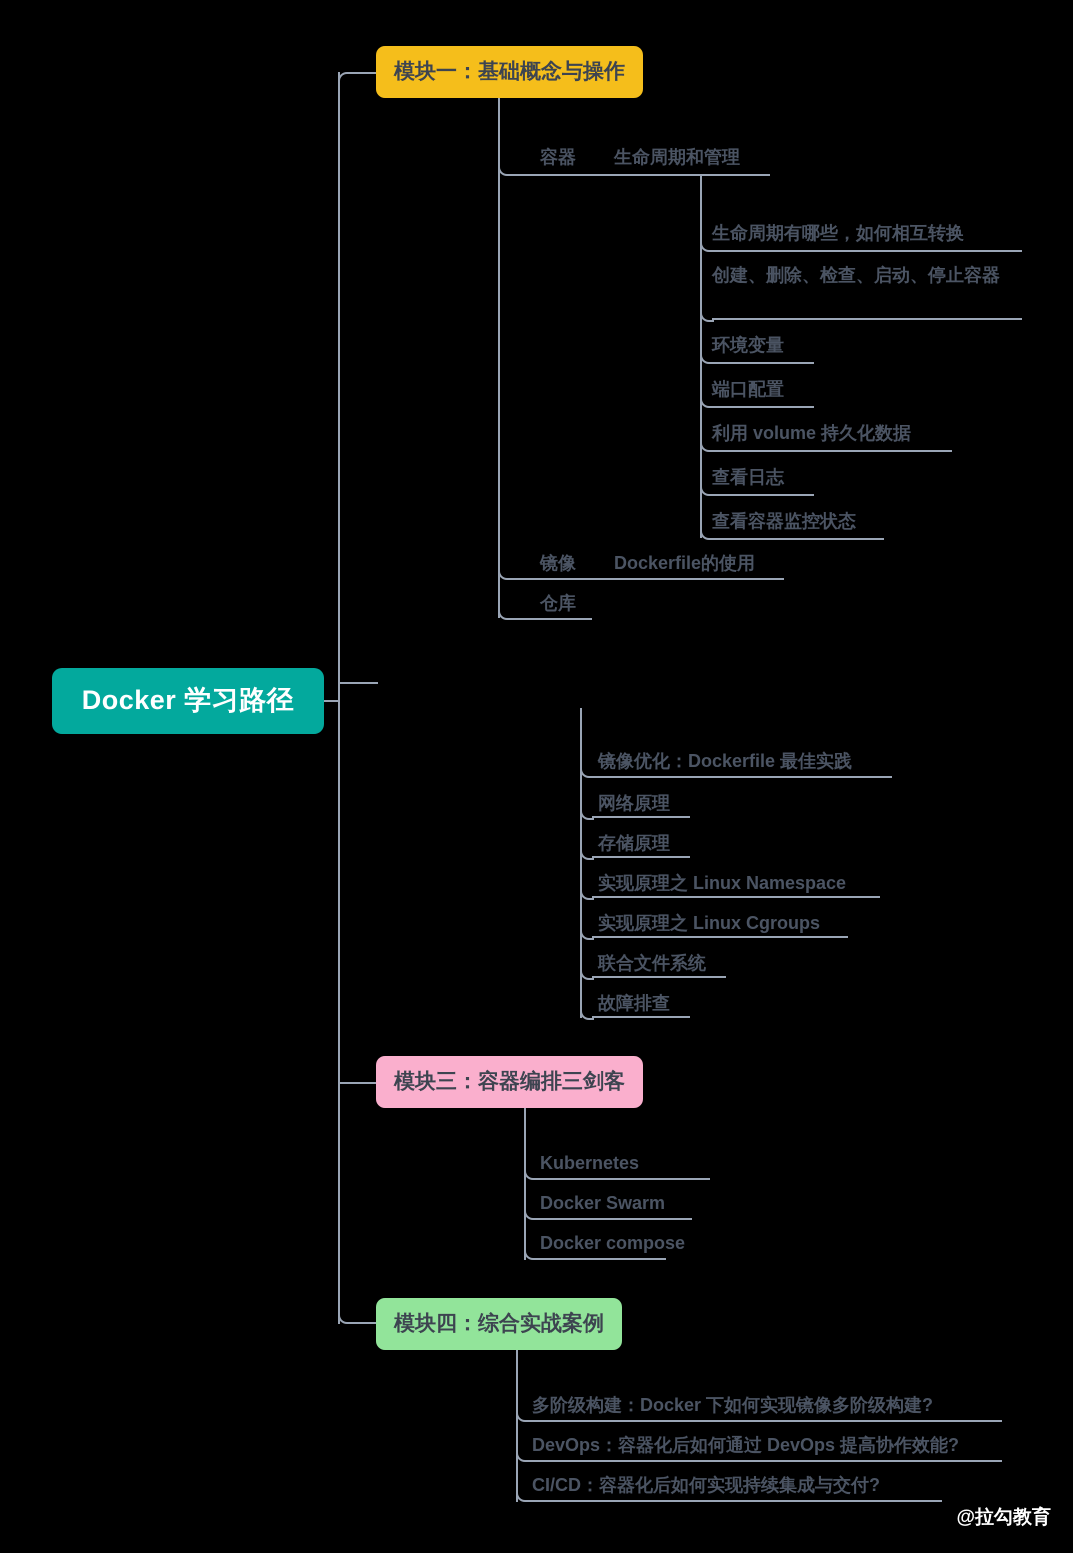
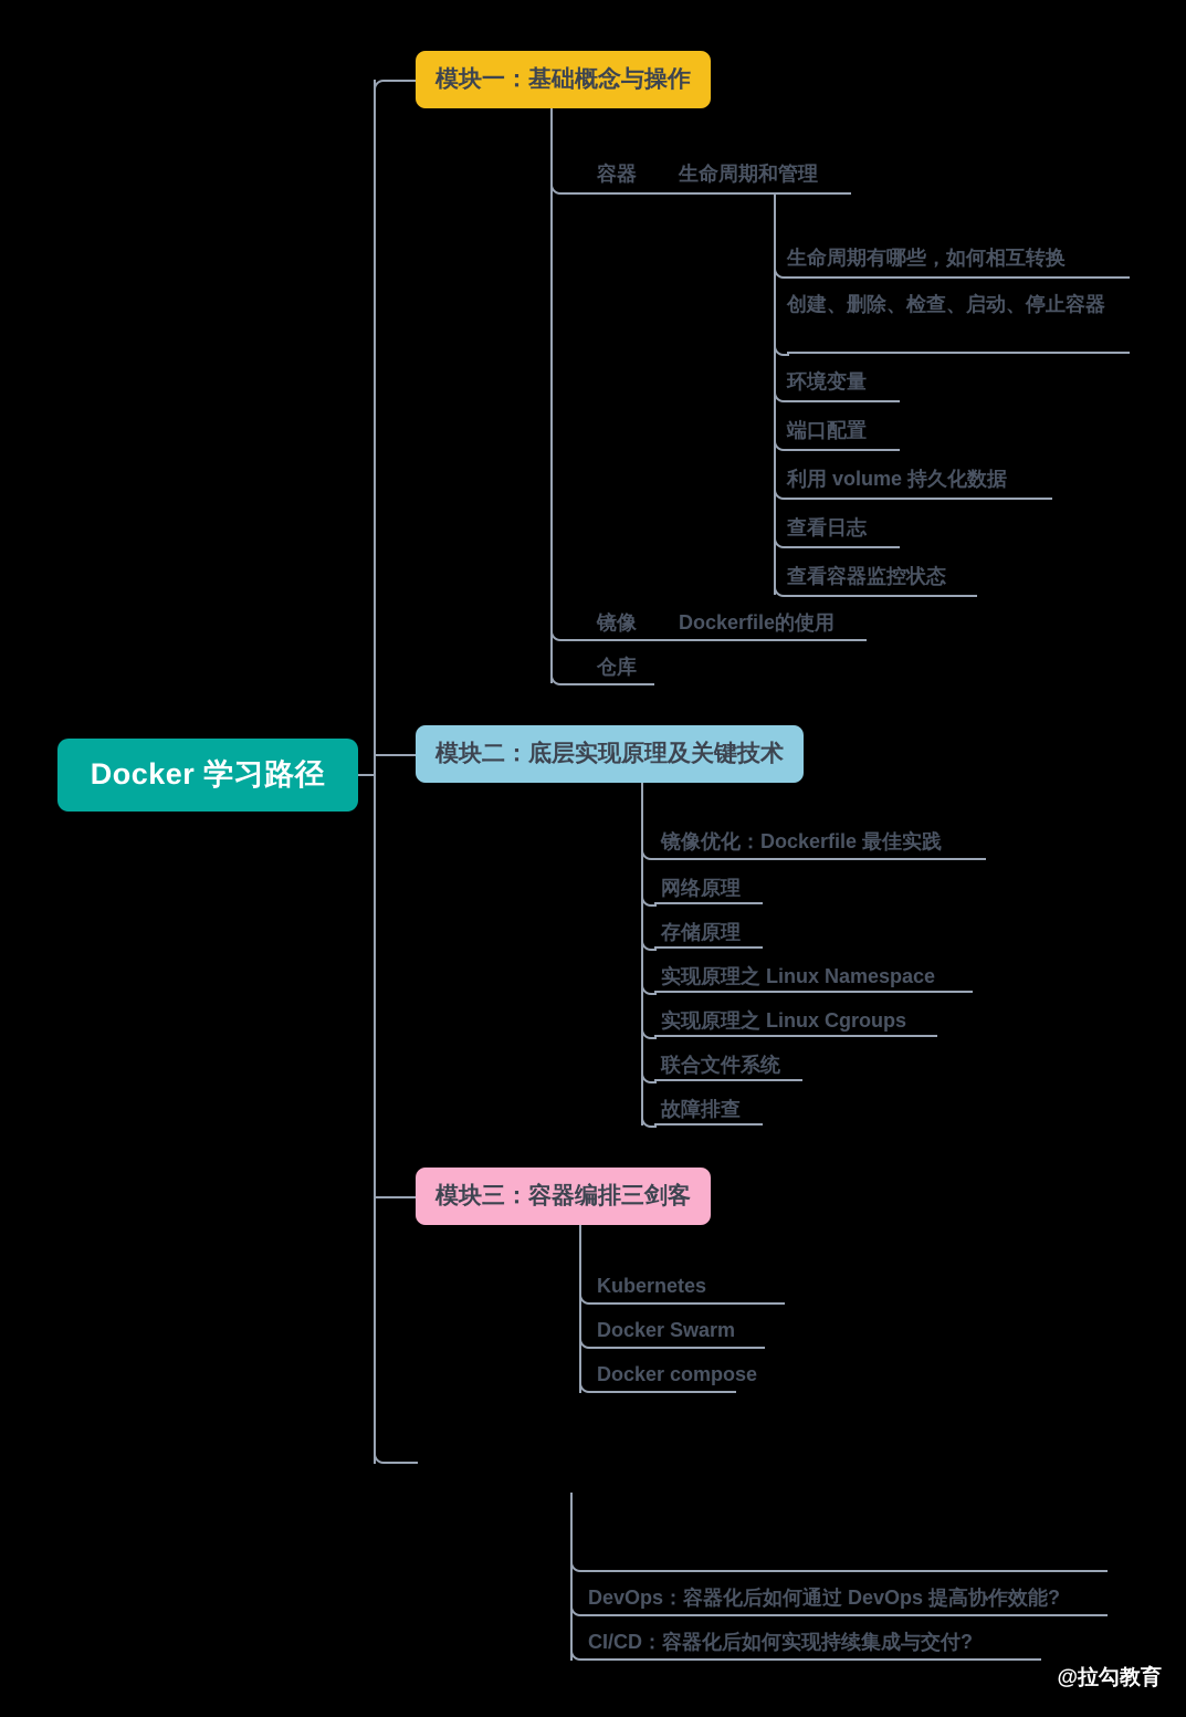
  Docker 学习路径
  模块一：基础概念与操作
  容器 生命周期和管理
  生命周期有哪些，如何相互转换
  创建、删除、检查、启动、停止容器
  环境变量
  端口配置
  利用 volume 持久化数据
  查看日志
  查看容器监控状态
  镜像 Dockerfile的使用
  仓库
+ 模块二：底层实现原理及关键技术
  镜像优化：Dockerfile 最佳实践
  网络原理
  存储原理
  实现原理之 Linux Namespace
  实现原理之 Linux Cgroups
  联合文件系统
  故障排查
  模块三：容器编排三剑客
  Kubernetes
  Docker Swarm
  Docker compose
- 模块四：综合实战案例
- 多阶级构建：Docker 下如何实现镜像多阶级构建?
  DevOps：容器化后如何通过 DevOps 提高协作效能?
  CI/CD：容器化后如何实现持续集成与交付?
  @拉勾教育
